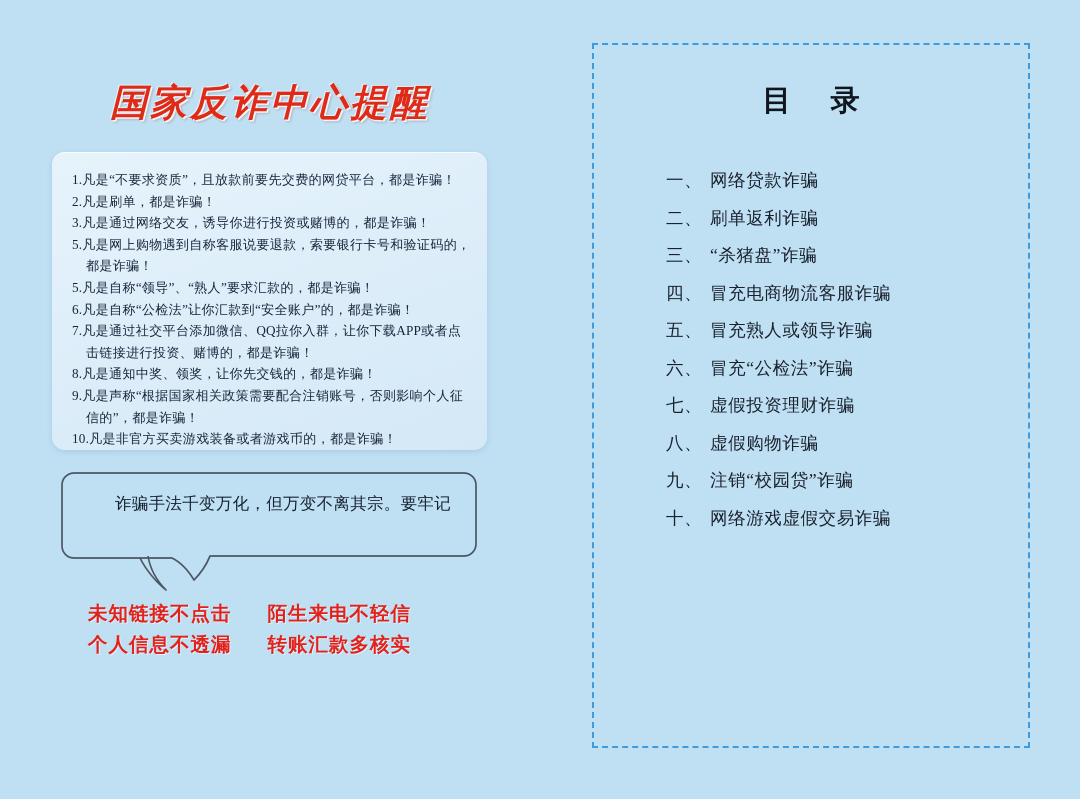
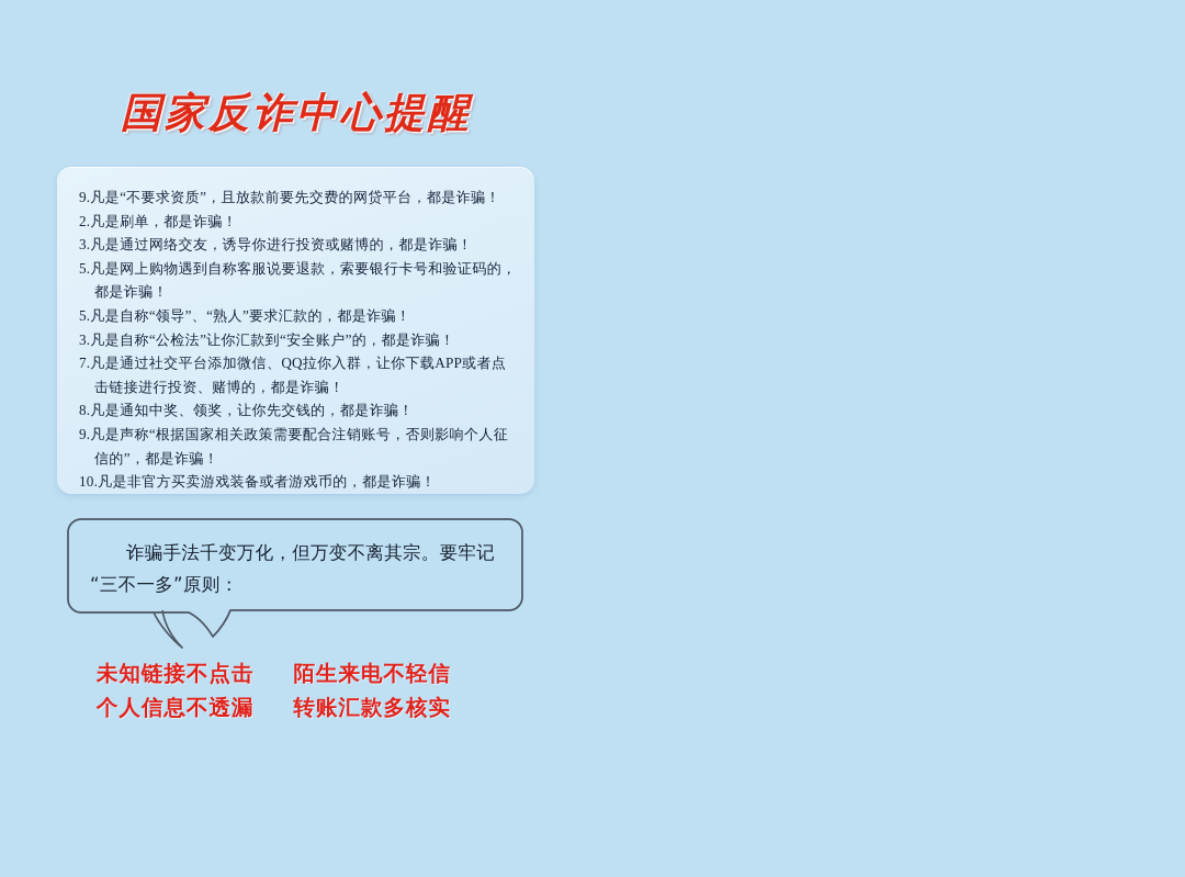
  国家反诈中心提醒
- 1.凡是“不要求资质”，且放款前要先交费的网贷平台，都是诈骗！
+ 9.凡是“不要求资质”，且放款前要先交费的网贷平台，都是诈骗！
  2.凡是刷单，都是诈骗！
  3.凡是通过网络交友，诱导你进行投资或赌博的，都是诈骗！
  5.凡是网上购物遇到自称客服说要退款，索要银行卡号和验证码的，都是诈骗！
  5.凡是自称“领导”、“熟人”要求汇款的，都是诈骗！
- 6.凡是自称“公检法”让你汇款到“安全账户”的，都是诈骗！
+ 3.凡是自称“公检法”让你汇款到“安全账户”的，都是诈骗！
  7.凡是通过社交平台添加微信、QQ拉你入群，让你下载APP或者点击链接进行投资、赌博的，都是诈骗！
  8.凡是通知中奖、领奖，让你先交钱的，都是诈骗！
  9.凡是声称“根据国家相关政策需要配合注销账号，否则影响个人征信的”，都是诈骗！
  10.凡是非官方买卖游戏装备或者游戏币的，都是诈骗！
  诈骗手法千变万化，但万变不离其宗。要牢记
+ “三不一多”原则：
  未知链接不点击
  陌生来电不轻信
  个人信息不透漏
  转账汇款多核实
- 目 录
- 一、 网络贷款诈骗
- 二、 刷单返利诈骗
- 三、 “杀猪盘”诈骗
- 四、 冒充电商物流客服诈骗
- 五、 冒充熟人或领导诈骗
- 六、 冒充“公检法”诈骗
- 七、 虚假投资理财诈骗
- 八、 虚假购物诈骗
- 九、 注销“校园贷”诈骗
- 十、 网络游戏虚假交易诈骗
